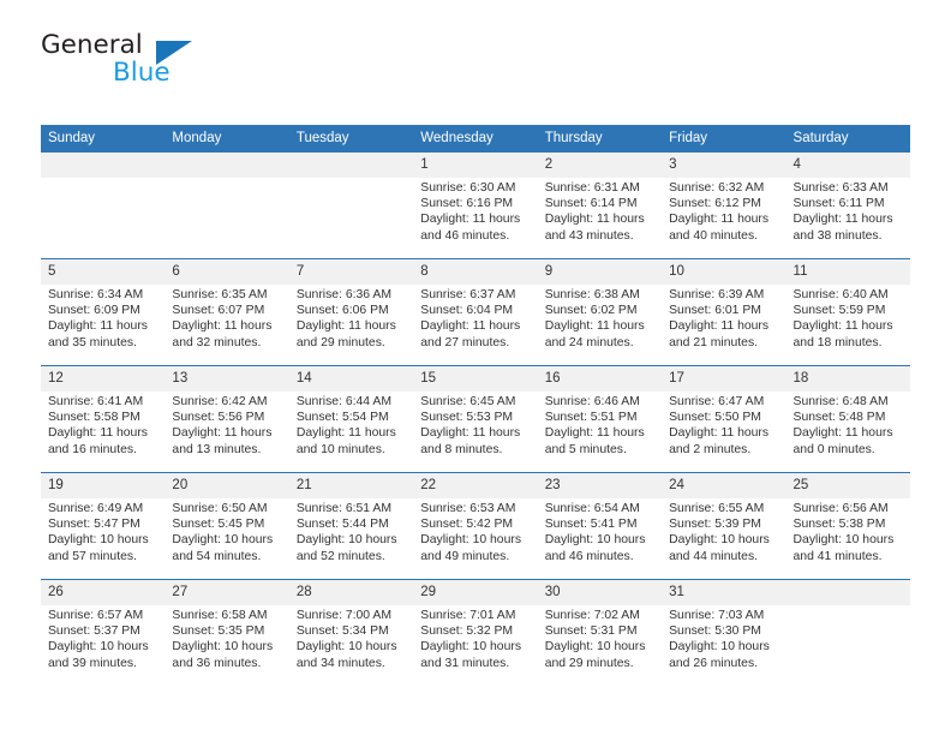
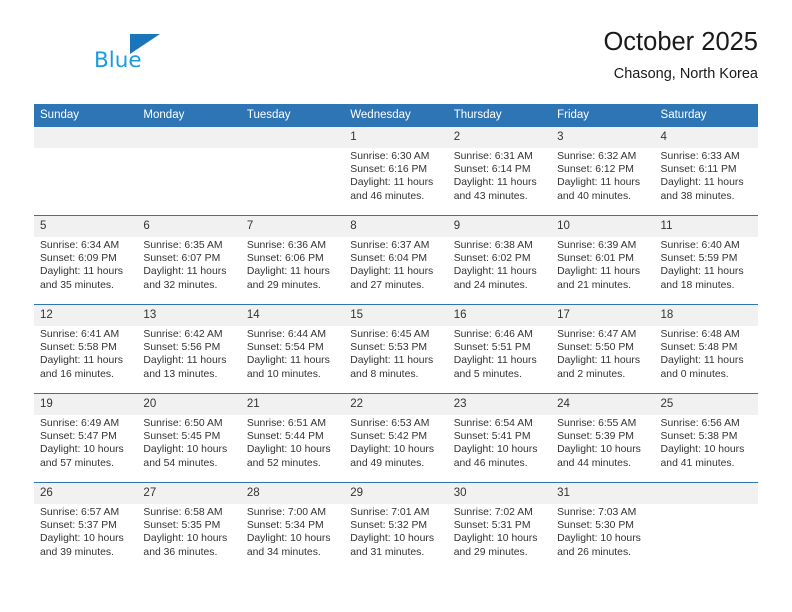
- General
  Blue
+ October 2025
+ Chasong, North Korea
  Sunday	Monday	Tuesday	Wednesday	Thursday	Friday	Saturday
  			1Sunrise: 6:30 AMSunset: 6:16 PMDaylight: 11 hours and 46 minutes.	2Sunrise: 6:31 AMSunset: 6:14 PMDaylight: 11 hours and 43 minutes.	3Sunrise: 6:32 AMSunset: 6:12 PMDaylight: 11 hours and 40 minutes.	4Sunrise: 6:33 AMSunset: 6:11 PMDaylight: 11 hours and 38 minutes.
  5Sunrise: 6:34 AMSunset: 6:09 PMDaylight: 11 hours and 35 minutes.	6Sunrise: 6:35 AMSunset: 6:07 PMDaylight: 11 hours and 32 minutes.	7Sunrise: 6:36 AMSunset: 6:06 PMDaylight: 11 hours and 29 minutes.	8Sunrise: 6:37 AMSunset: 6:04 PMDaylight: 11 hours and 27 minutes.	9Sunrise: 6:38 AMSunset: 6:02 PMDaylight: 11 hours and 24 minutes.	10Sunrise: 6:39 AMSunset: 6:01 PMDaylight: 11 hours and 21 minutes.	11Sunrise: 6:40 AMSunset: 5:59 PMDaylight: 11 hours and 18 minutes.
  12Sunrise: 6:41 AMSunset: 5:58 PMDaylight: 11 hours and 16 minutes.	13Sunrise: 6:42 AMSunset: 5:56 PMDaylight: 11 hours and 13 minutes.	14Sunrise: 6:44 AMSunset: 5:54 PMDaylight: 11 hours and 10 minutes.	15Sunrise: 6:45 AMSunset: 5:53 PMDaylight: 11 hours and 8 minutes.	16Sunrise: 6:46 AMSunset: 5:51 PMDaylight: 11 hours and 5 minutes.	17Sunrise: 6:47 AMSunset: 5:50 PMDaylight: 11 hours and 2 minutes.	18Sunrise: 6:48 AMSunset: 5:48 PMDaylight: 11 hours and 0 minutes.
  19Sunrise: 6:49 AMSunset: 5:47 PMDaylight: 10 hours and 57 minutes.	20Sunrise: 6:50 AMSunset: 5:45 PMDaylight: 10 hours and 54 minutes.	21Sunrise: 6:51 AMSunset: 5:44 PMDaylight: 10 hours and 52 minutes.	22Sunrise: 6:53 AMSunset: 5:42 PMDaylight: 10 hours and 49 minutes.	23Sunrise: 6:54 AMSunset: 5:41 PMDaylight: 10 hours and 46 minutes.	24Sunrise: 6:55 AMSunset: 5:39 PMDaylight: 10 hours and 44 minutes.	25Sunrise: 6:56 AMSunset: 5:38 PMDaylight: 10 hours and 41 minutes.
  26Sunrise: 6:57 AMSunset: 5:37 PMDaylight: 10 hours and 39 minutes.	27Sunrise: 6:58 AMSunset: 5:35 PMDaylight: 10 hours and 36 minutes.	28Sunrise: 7:00 AMSunset: 5:34 PMDaylight: 10 hours and 34 minutes.	29Sunrise: 7:01 AMSunset: 5:32 PMDaylight: 10 hours and 31 minutes.	30Sunrise: 7:02 AMSunset: 5:31 PMDaylight: 10 hours and 29 minutes.	31Sunrise: 7:03 AMSunset: 5:30 PMDaylight: 10 hours and 26 minutes.
